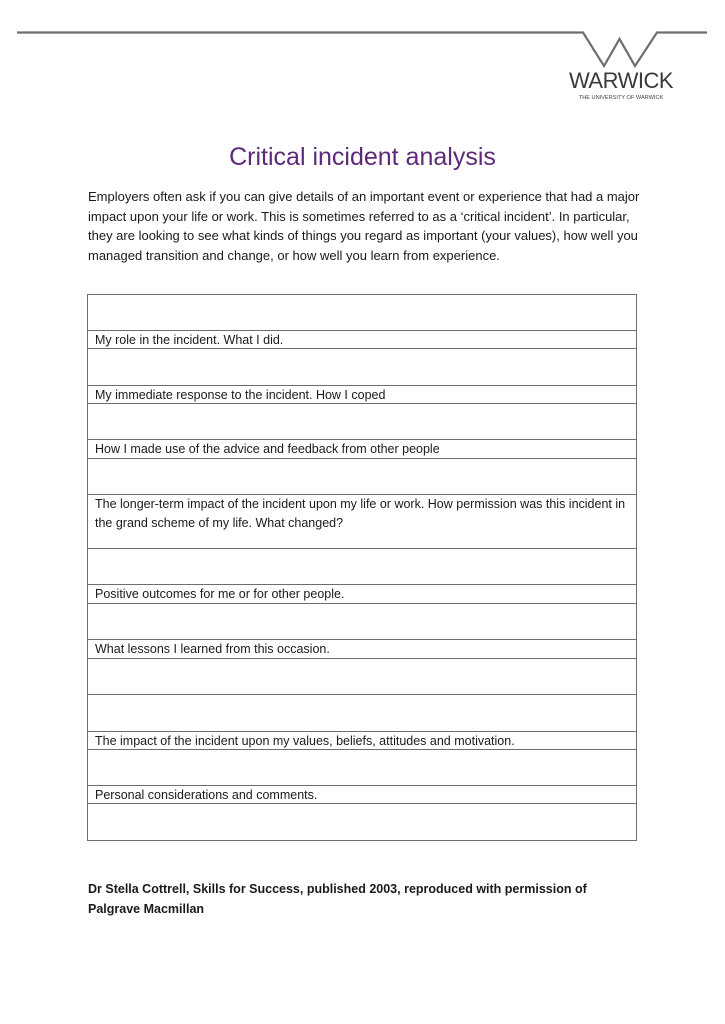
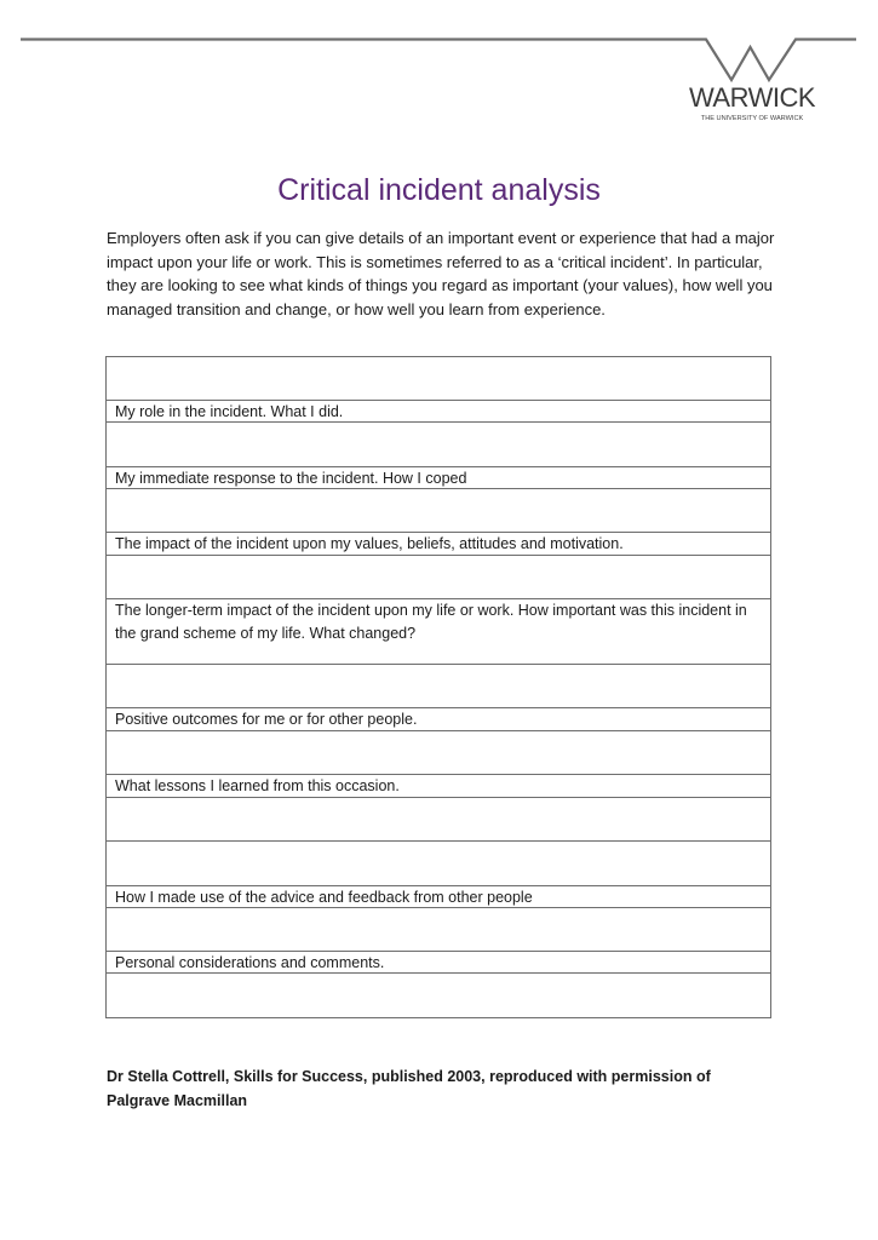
  WARWICK
  Critical incident analysis
  Employers often ask if you can give details of an important event or experience that had a major impact upon your life or work. This is sometimes referred to as a ‘critical incident’. In particular, they are looking to see what kinds of things you regard as important (your values), how well you managed transition and change, or how well you learn from experience.
  My role in the incident. What I did.
  My immediate response to the incident. How I coped
- How I made use of the advice and feedback from other people
+ The impact of the incident upon my values, beliefs, attitudes and motivation.
- The longer-term impact of the incident upon my life or work. How permission was this incident in the grand scheme of my life. What changed?
+ The longer-term impact of the incident upon my life or work. How important was this incident in the grand scheme of my life. What changed?
  Positive outcomes for me or for other people.
  What lessons I learned from this occasion.
- The impact of the incident upon my values, beliefs, attitudes and motivation.
+ How I made use of the advice and feedback from other people
  Personal considerations and comments.
  Dr Stella Cottrell, Skills for Success, published 2003, reproduced with permission of Palgrave Macmillan
